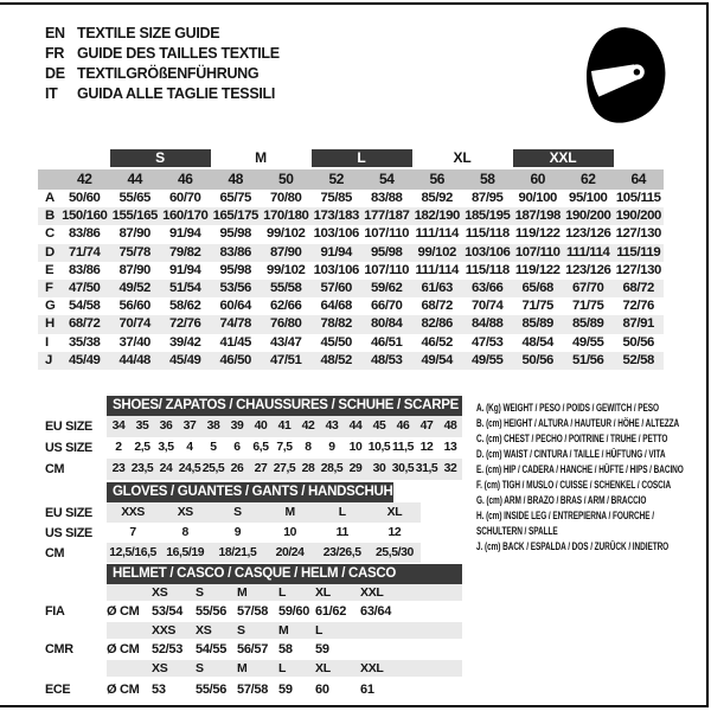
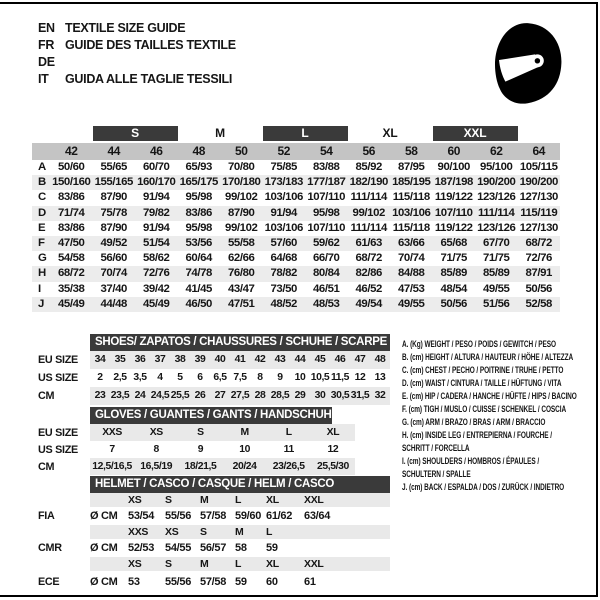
  EN
  TEXTILE SIZE GUIDE
  FR
  GUIDE DES TAILLES TEXTILE
  DE
- TEXTILGRÖßENFÜHRUNG
  IT
  GUIDA ALLE TAGLIE TESSILI
  S
  M
  L
  XL
  XXL
  42
  44
  46
  48
  50
  52
  54
  56
  58
  60
  62
  64
  A
  50/60
  55/65
  60/70
- 65/75
+ 65/93
  70/80
  75/85
  83/88
  85/92
  87/95
  90/100
  95/100
  105/115
  B
  150/160
  155/165
  160/170
  165/175
  170/180
  173/183
  177/187
  182/190
  185/195
  187/198
  190/200
  190/200
  C
  83/86
  87/90
  91/94
  95/98
  99/102
  103/106
  107/110
  111/114
  115/118
  119/122
  123/126
  127/130
  D
  71/74
  75/78
  79/82
  83/86
  87/90
  91/94
  95/98
  99/102
  103/106
  107/110
  111/114
  115/119
  E
  83/86
  87/90
  91/94
  95/98
  99/102
  103/106
  107/110
  111/114
  115/118
  119/122
  123/126
  127/130
  F
  47/50
  49/52
  51/54
  53/56
  55/58
  57/60
  59/62
  61/63
  63/66
  65/68
  67/70
  68/72
  G
  54/58
  56/60
  58/62
  60/64
  62/66
  64/68
  66/70
  68/72
  70/74
  71/75
  71/75
  72/76
  H
  68/72
  70/74
  72/76
  74/78
  76/80
  78/82
  80/84
  82/86
  84/88
  85/89
  85/89
  87/91
  I
  35/38
  37/40
  39/42
  41/45
  43/47
- 45/50
+ 73/50
  46/51
  46/52
  47/53
  48/54
  49/55
  50/56
  J
  45/49
  44/48
  45/49
  46/50
  47/51
  48/52
  48/53
  49/54
  49/55
  50/56
  51/56
  52/58
  SHOES/ ZAPATOS / CHAUSSURES / SCHUHE / SCARPE
  34
  35
  36
  37
  38
  39
  40
  41
  42
  43
  44
  45
  46
  47
  48
  2
  2,5
  3,5
  4
  5
  6
  6,5
  7,5
  8
  9
  10
  10,5
  11,5
  12
  13
  23
  23,5
  24
  24,5
  25,5
  26
  27
  27,5
  28
  28,5
  29
  30
  30,5
  31,5
  32
  GLOVES / GUANTES / GANTS / HANDSCHUHE / GUANTI
  XXS
  XS
  S
  M
  L
  XL
  7
  8
  9
  10
  11
  12
  12,5/16,5
  16,5/19
  18/21,5
  20/24
  23/26,5
  25,5/30
  HELMET / CASCO / CASQUE / HELM / CASCO
  XS
  S
  M
  L
  XL
  XXL
  Ø CM
  53/54
  55/56
  57/58
  59/60
  61/62
  63/64
  XXS
  XS
  S
  M
  L
  Ø CM
  52/53
  54/55
  56/57
  58
  59
  XS
  S
  M
  L
  XL
  XXL
  Ø CM
  53
  55/56
  57/58
  59
  60
  61
  EU SIZE
  US SIZE
  CM
  EU SIZE
  US SIZE
  CM
  FIA
  CMR
  ECE
  A. (Kg) WEIGHT / PESO / POIDS / GEWITCH / PESO
  B. (cm) HEIGHT / ALTURA / HAUTEUR / HÖHE / ALTEZZA
  C. (cm) CHEST / PECHO / POITRINE / TRUHE / PETTO
  D. (cm) WAIST / CINTURA / TAILLE / HÜFTUNG / VITA
  E. (cm) HIP / CADERA / HANCHE / HÜFTE / HIPS / BACINO
  F. (cm) TIGH / MUSLO / CUISSE / SCHENKEL / COSCIA
  G. (cm) ARM / BRAZO / BRAS / ARM / BRACCIO
  H. (cm) INSIDE LEG / ENTREPIERNA / FOURCHE /
+ SCHRITT / FORCELLA
+ I. (cm) SHOULDERS / HOMBROS / ÉPAULES /
  SCHULTERN / SPALLE
  J. (cm) BACK / ESPALDA / DOS / ZURÜCK / INDIETRO
